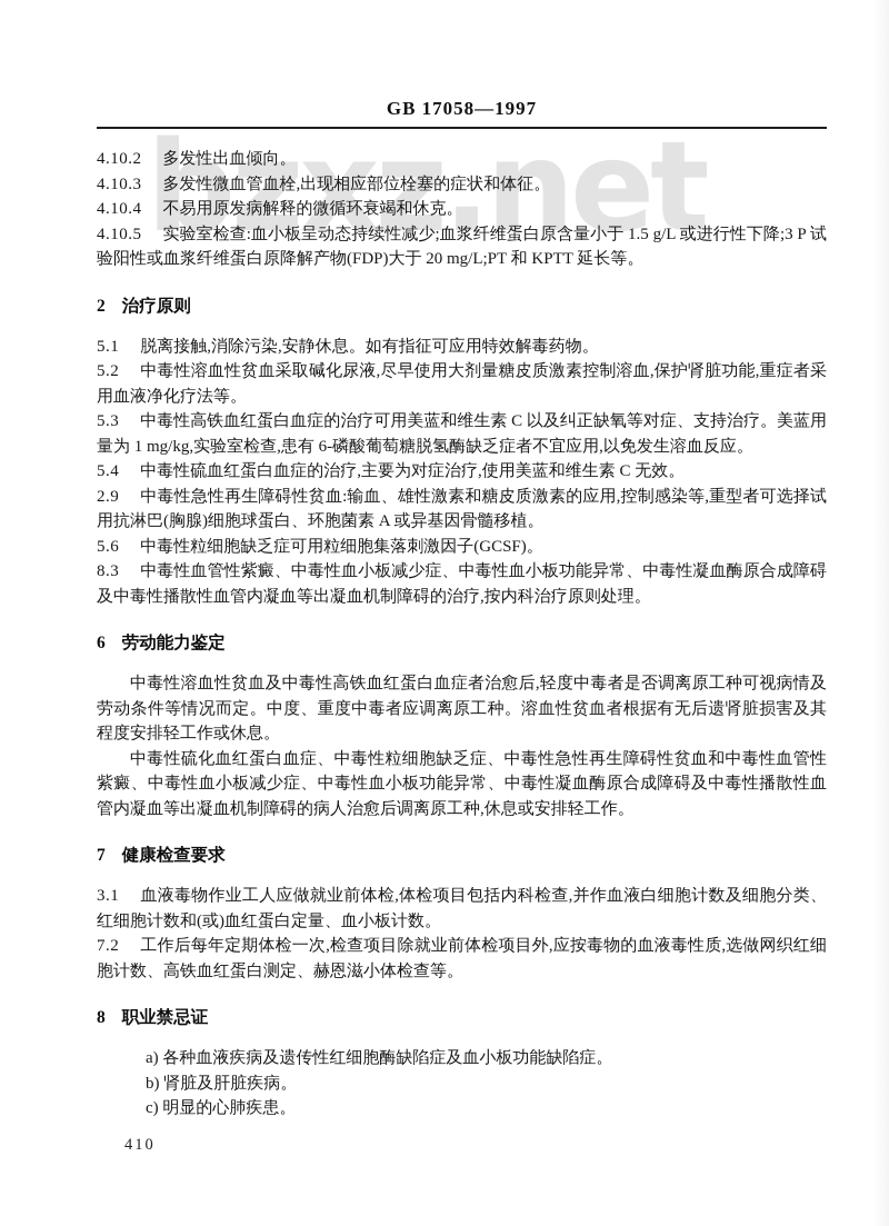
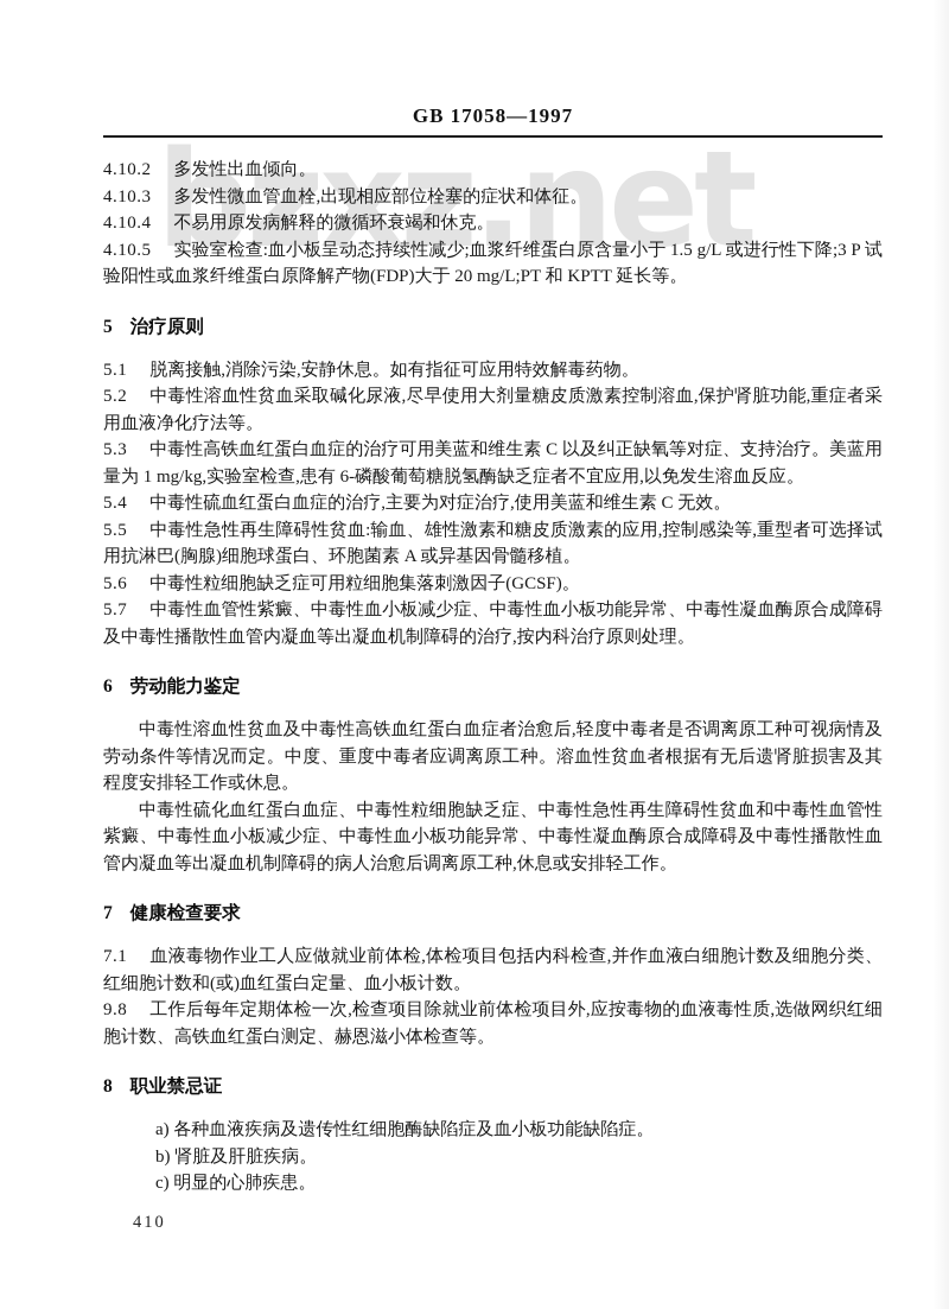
  bzxz.net
  GB 17058—1997
  4.10.2 多发性出血倾向。
  4.10.3 多发性微血管血栓,出现相应部位栓塞的症状和体征。
  4.10.4 不易用原发病解释的微循环衰竭和休克。
  4.10.5 实验室检查:血小板呈动态持续性减少;血浆纤维蛋白原含量小于 1.5 g/L 或进行性下降;3 P 试验阳性或血浆纤维蛋白原降解产物(FDP)大于 20 mg/L;PT 和 KPTT 延长等。
- 2 治疗原则
+ 5 治疗原则
  5.1 脱离接触,消除污染,安静休息。如有指征可应用特效解毒药物。
  5.2 中毒性溶血性贫血采取碱化尿液,尽早使用大剂量糖皮质激素控制溶血,保护肾脏功能,重症者采用血液净化疗法等。
  5.3 中毒性高铁血红蛋白血症的治疗可用美蓝和维生素 C 以及纠正缺氧等对症、支持治疗。美蓝用量为 1 mg/kg,实验室检查,患有 6-磷酸葡萄糖脱氢酶缺乏症者不宜应用,以免发生溶血反应。
  5.4 中毒性硫血红蛋白血症的治疗,主要为对症治疗,使用美蓝和维生素 C 无效。
- 2.9 中毒性急性再生障碍性贫血:输血、雄性激素和糖皮质激素的应用,控制感染等,重型者可选择试用抗淋巴(胸腺)细胞球蛋白、环胞菌素 A 或异基因骨髓移植。
+ 5.5 中毒性急性再生障碍性贫血:输血、雄性激素和糖皮质激素的应用,控制感染等,重型者可选择试用抗淋巴(胸腺)细胞球蛋白、环胞菌素 A 或异基因骨髓移植。
  5.6 中毒性粒细胞缺乏症可用粒细胞集落刺激因子(GCSF)。
- 8.3 中毒性血管性紫癜、中毒性血小板减少症、中毒性血小板功能异常、中毒性凝血酶原合成障碍及中毒性播散性血管内凝血等出凝血机制障碍的治疗,按内科治疗原则处理。
+ 5.7 中毒性血管性紫癜、中毒性血小板减少症、中毒性血小板功能异常、中毒性凝血酶原合成障碍及中毒性播散性血管内凝血等出凝血机制障碍的治疗,按内科治疗原则处理。
  6 劳动能力鉴定
  中毒性溶血性贫血及中毒性高铁血红蛋白血症者治愈后,轻度中毒者是否调离原工种可视病情及劳动条件等情况而定。中度、重度中毒者应调离原工种。溶血性贫血者根据有无后遗肾脏损害及其程度安排轻工作或休息。
  中毒性硫化血红蛋白血症、中毒性粒细胞缺乏症、中毒性急性再生障碍性贫血和中毒性血管性紫癜、中毒性血小板减少症、中毒性血小板功能异常、中毒性凝血酶原合成障碍及中毒性播散性血管内凝血等出凝血机制障碍的病人治愈后调离原工种,休息或安排轻工作。
  7 健康检查要求
- 3.1 血液毒物作业工人应做就业前体检,体检项目包括内科检查,并作血液白细胞计数及细胞分类、红细胞计数和(或)血红蛋白定量、血小板计数。
+ 7.1 血液毒物作业工人应做就业前体检,体检项目包括内科检查,并作血液白细胞计数及细胞分类、红细胞计数和(或)血红蛋白定量、血小板计数。
- 7.2 工作后每年定期体检一次,检查项目除就业前体检项目外,应按毒物的血液毒性质,选做网织红细胞计数、高铁血红蛋白测定、赫恩滋小体检查等。
+ 9.8 工作后每年定期体检一次,检查项目除就业前体检项目外,应按毒物的血液毒性质,选做网织红细胞计数、高铁血红蛋白测定、赫恩滋小体检查等。
  8 职业禁忌证
  a) 各种血液疾病及遗传性红细胞酶缺陷症及血小板功能缺陷症。
  b) 肾脏及肝脏疾病。
  c) 明显的心肺疾患。
  410
